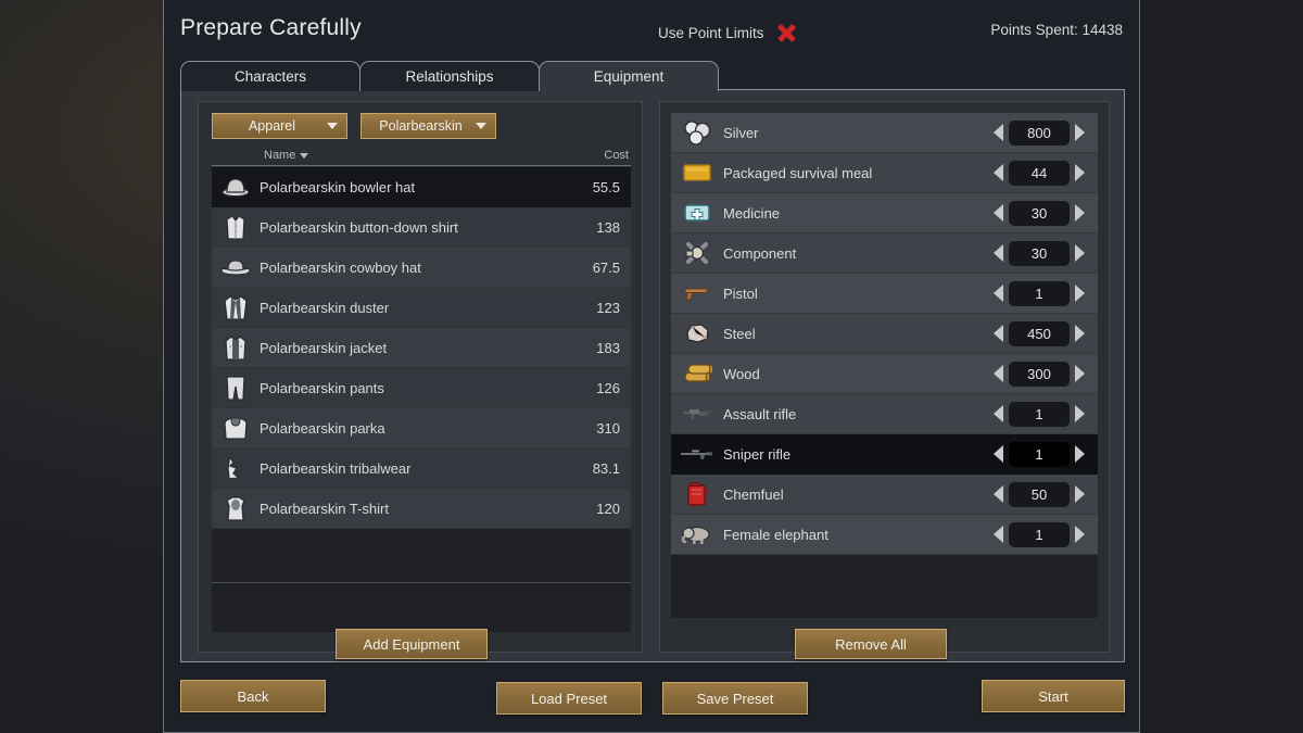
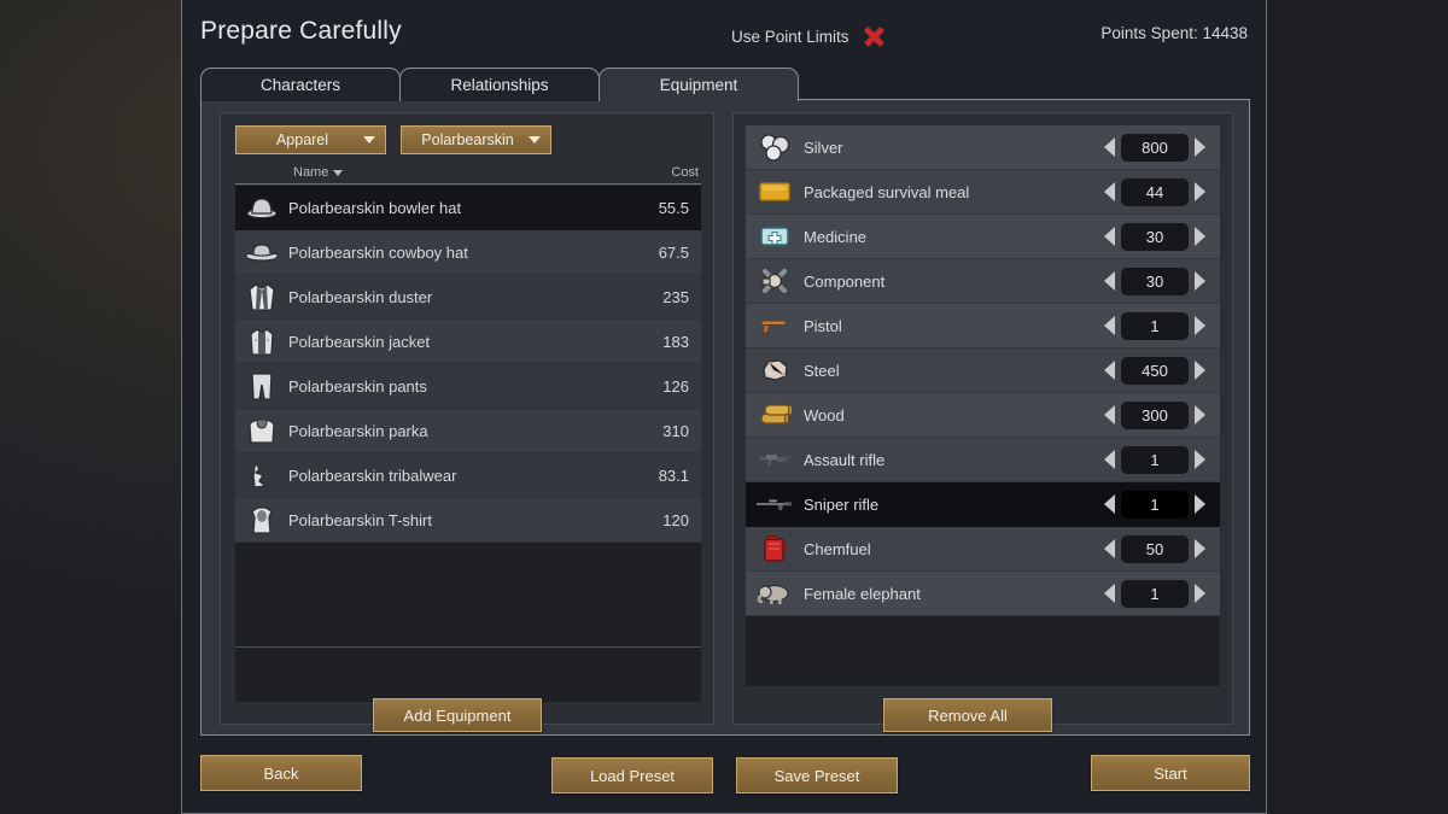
  Prepare Carefully
  Use Point Limits
  Points Spent: 14438
  Characters
  Relationships
  Equipment
  Apparel
  Polarbearskin
  Name
  Cost
  Polarbearskin bowler hat
  55.5
- Polarbearskin button-down shirt
- 138
  Polarbearskin cowboy hat
  67.5
  Polarbearskin duster
- 123
+ 235
  Polarbearskin jacket
  183
  Polarbearskin pants
  126
  Polarbearskin parka
  310
  Polarbearskin tribalwear
  83.1
  Polarbearskin T-shirt
  120
  Add Equipment
  Silver
  800
  Packaged survival meal
  44
  Medicine
  30
  Component
  30
  Pistol
  1
  Steel
  450
  Wood
  300
  Assault rifle
  1
  Sniper rifle
  1
  Chemfuel
  50
  Female elephant
  1
  Remove All
  Back
  Load Preset
  Save Preset
  Start
